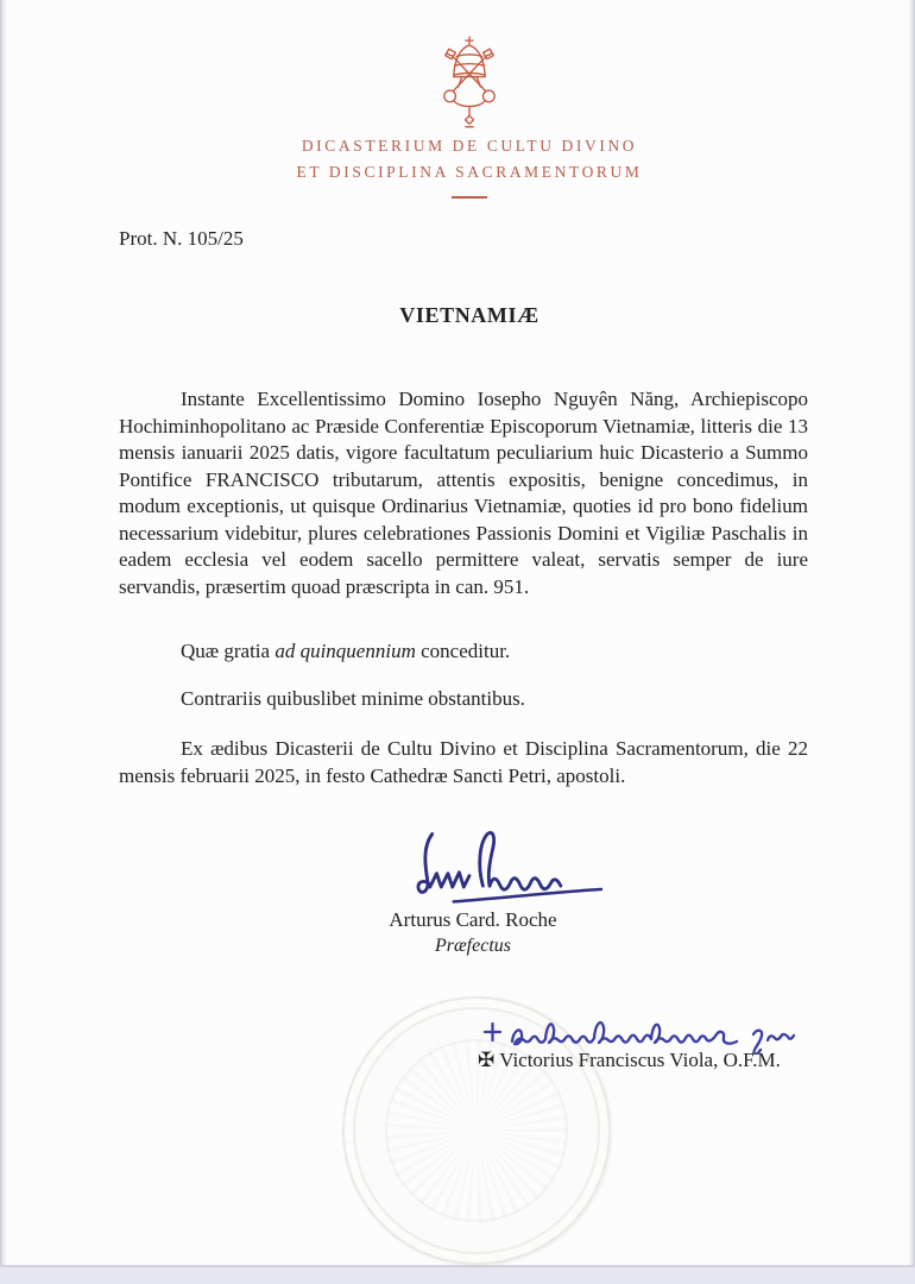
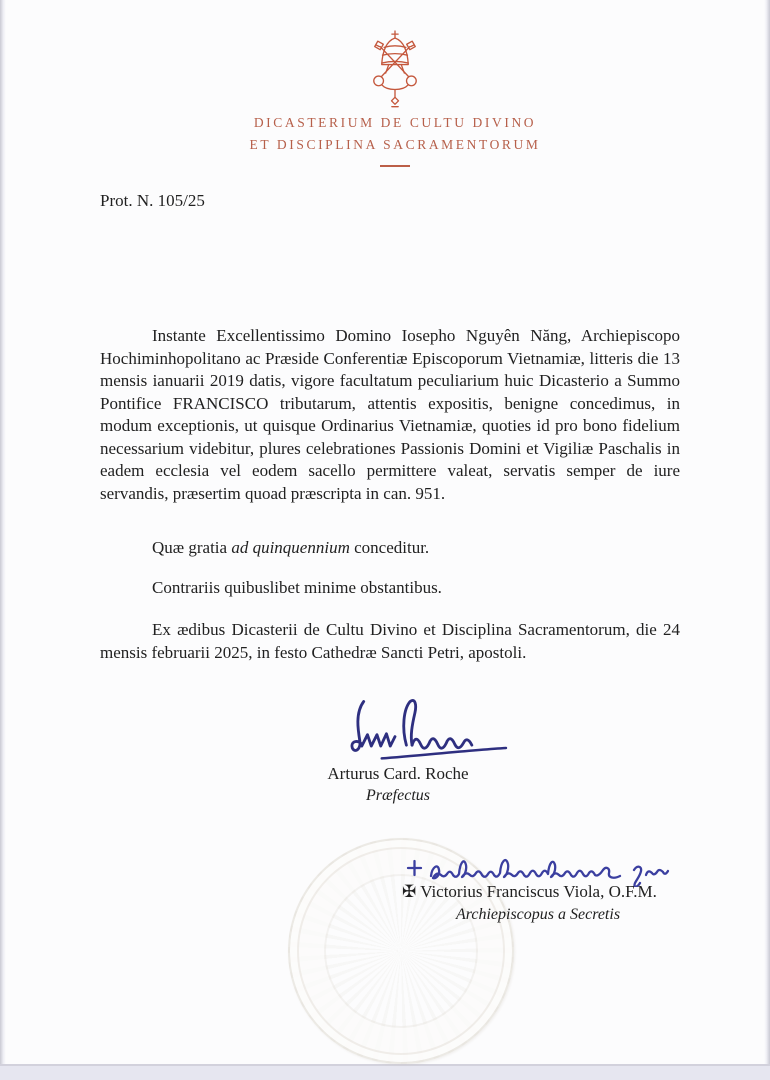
  DICASTERIUM DE CULTU DIVINO
  ET DISCIPLINA SACRAMENTORUM
  Prot. N. 105/25
- VIETNAMIÆ
- Instante Excellentissimo Domino Iosepho Nguyên Năng, Archiepiscopo Hochiminhopolitano ac Præside Conferentiæ Episcoporum Vietnamiæ, litteris die 13 mensis ianuarii 2025 datis, vigore facultatum peculiarium huic Dicasterio a Summo Pontifice FRANCISCO tributarum, attentis expositis, benigne concedimus, in modum exceptionis, ut quisque Ordinarius Vietnamiæ, quoties id pro bono fidelium necessarium videbitur, plures celebrationes Passionis Domini et Vigiliæ Paschalis in eadem ecclesia vel eodem sacello permittere valeat, servatis semper de iure servandis, præsertim quoad præscripta in can. 951.
+ Instante Excellentissimo Domino Iosepho Nguyên Năng, Archiepiscopo Hochiminhopolitano ac Præside Conferentiæ Episcoporum Vietnamiæ, litteris die 13 mensis ianuarii 2019 datis, vigore facultatum peculiarium huic Dicasterio a Summo Pontifice FRANCISCO tributarum, attentis expositis, benigne concedimus, in modum exceptionis, ut quisque Ordinarius Vietnamiæ, quoties id pro bono fidelium necessarium videbitur, plures celebrationes Passionis Domini et Vigiliæ Paschalis in eadem ecclesia vel eodem sacello permittere valeat, servatis semper de iure servandis, præsertim quoad præscripta in can. 951.
  Quæ gratia ad quinquennium conceditur.
  Contrariis quibuslibet minime obstantibus.
- Ex ædibus Dicasterii de Cultu Divino et Disciplina Sacramentorum, die 22 mensis februarii 2025, in festo Cathedræ Sancti Petri, apostoli.
+ Ex ædibus Dicasterii de Cultu Divino et Disciplina Sacramentorum, die 24 mensis februarii 2025, in festo Cathedræ Sancti Petri, apostoli.
  Arturus Card. Roche
  Præfectus
  ✠ Victorius Franciscus Viola, O.F.M.
+ Archiepiscopus a Secretis
